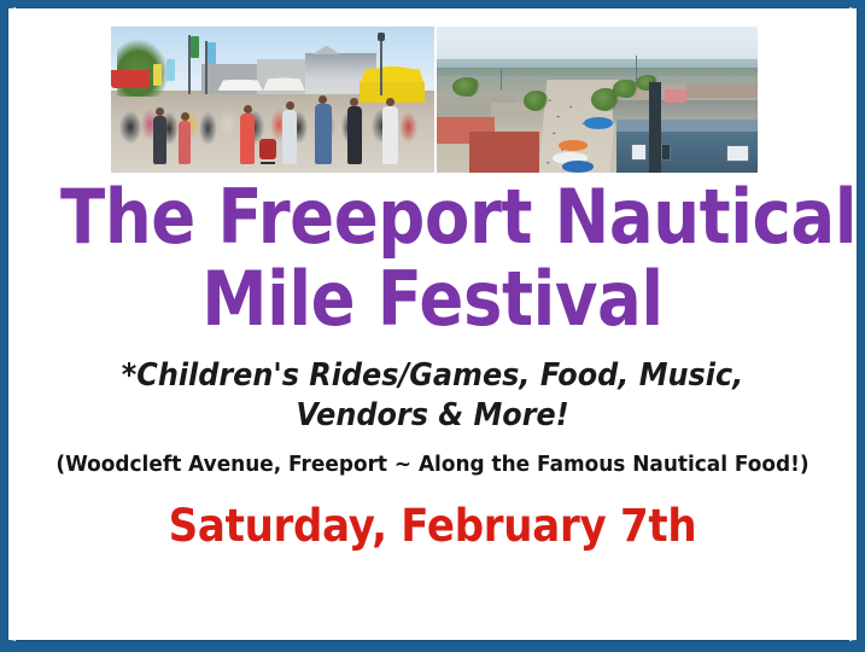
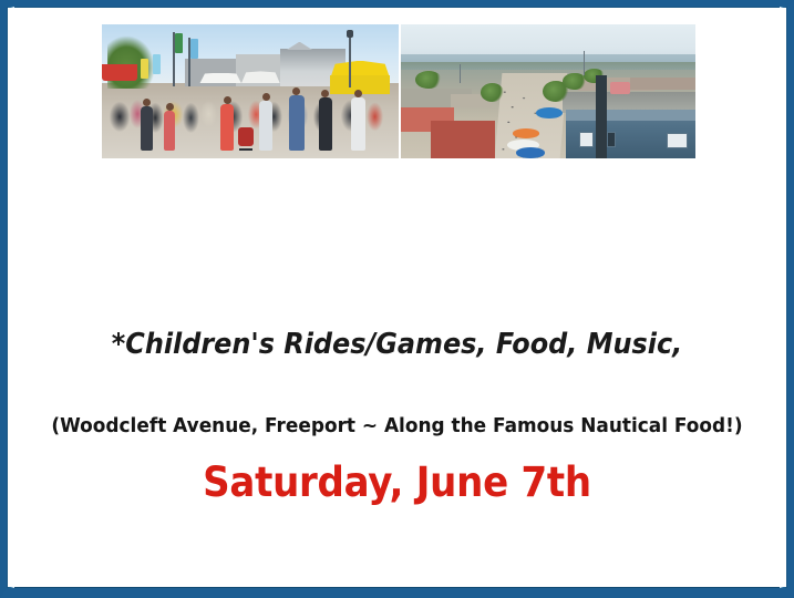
- The Freeport Nautical
- Mile Festival
  *Children's Rides/Games, Food, Music,
- Vendors & More!
  (Woodcleft Avenue, Freeport ~ Along the Famous Nautical Food!)
- Saturday, February 7th
+ Saturday, June 7th
